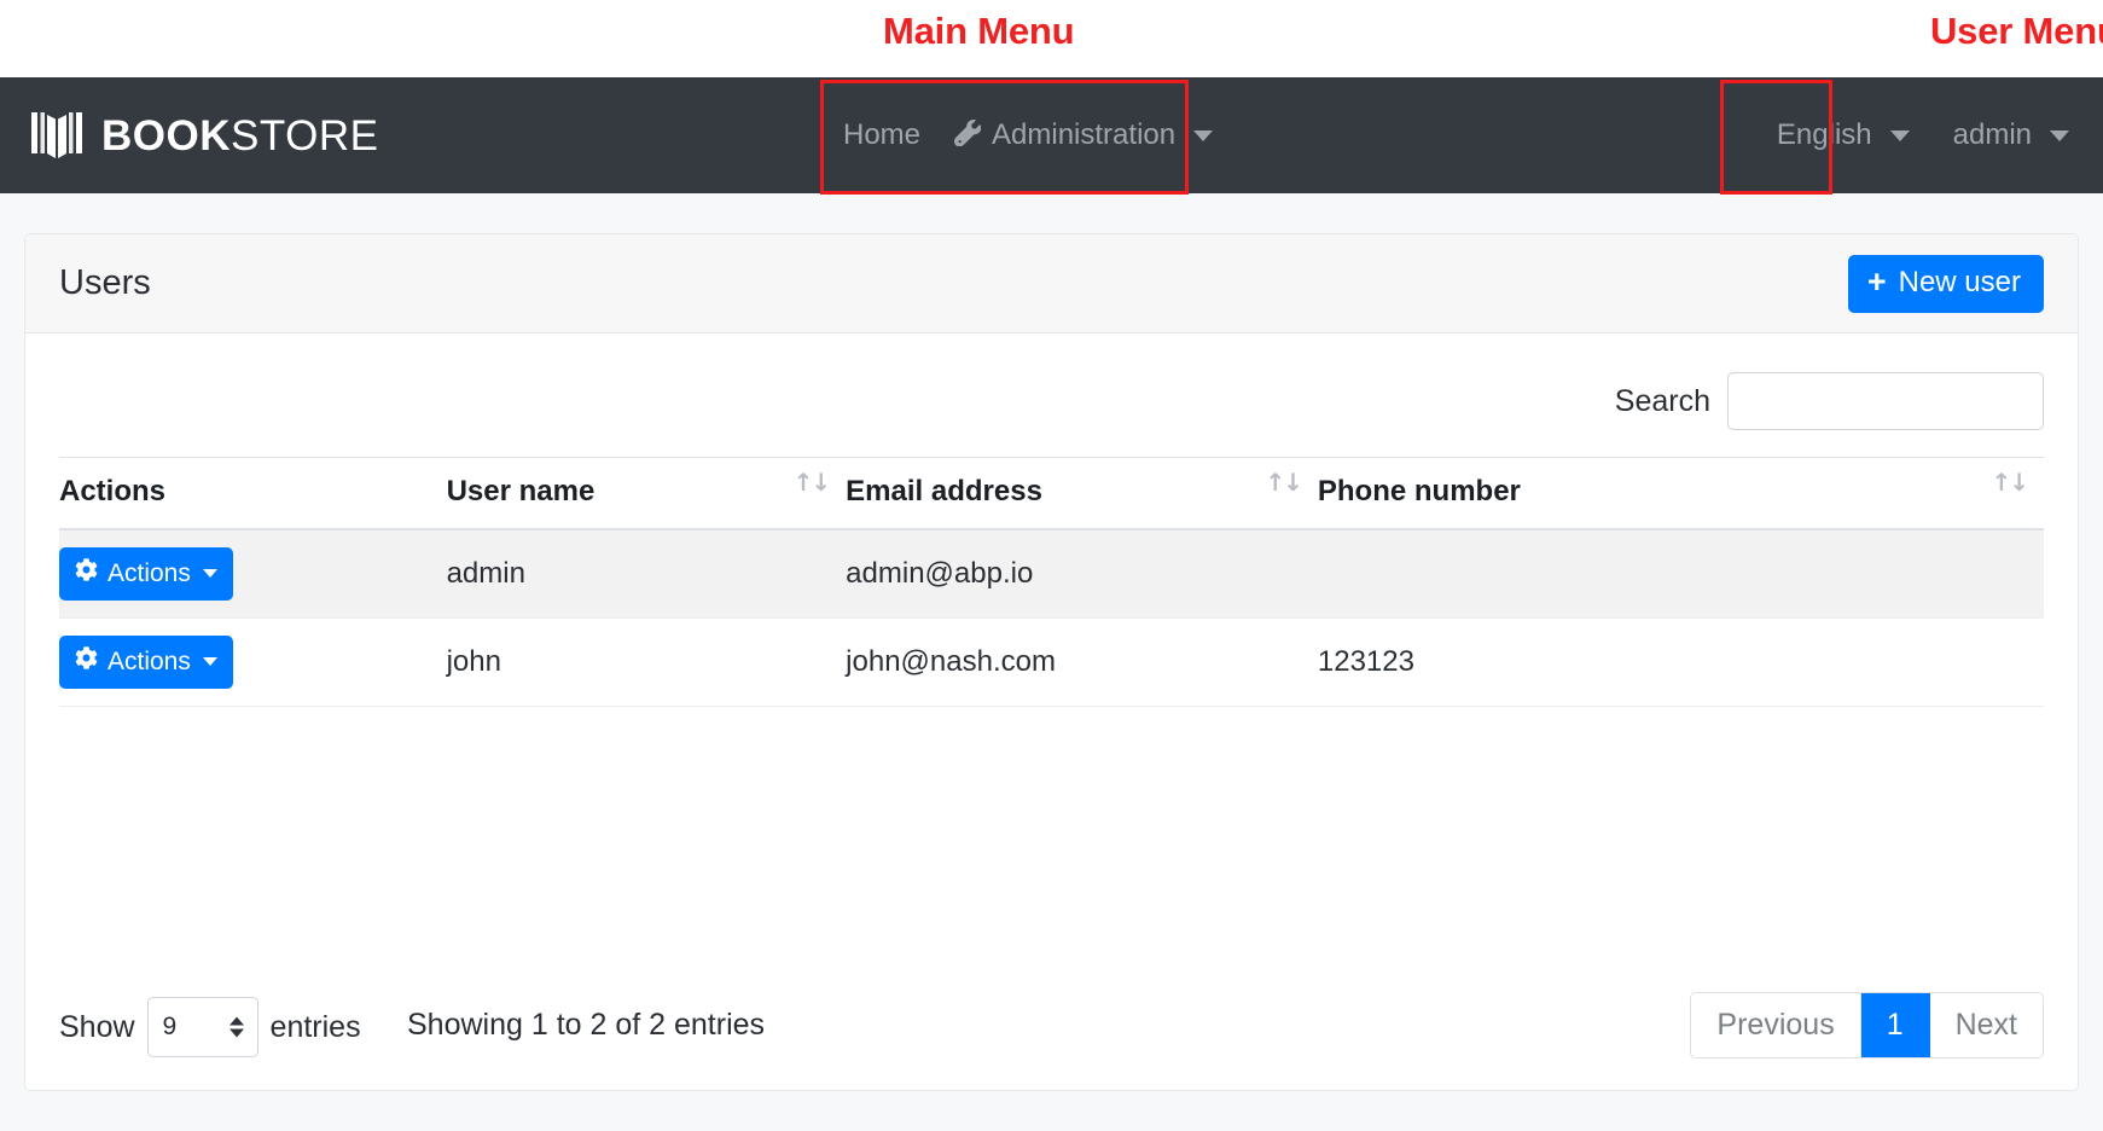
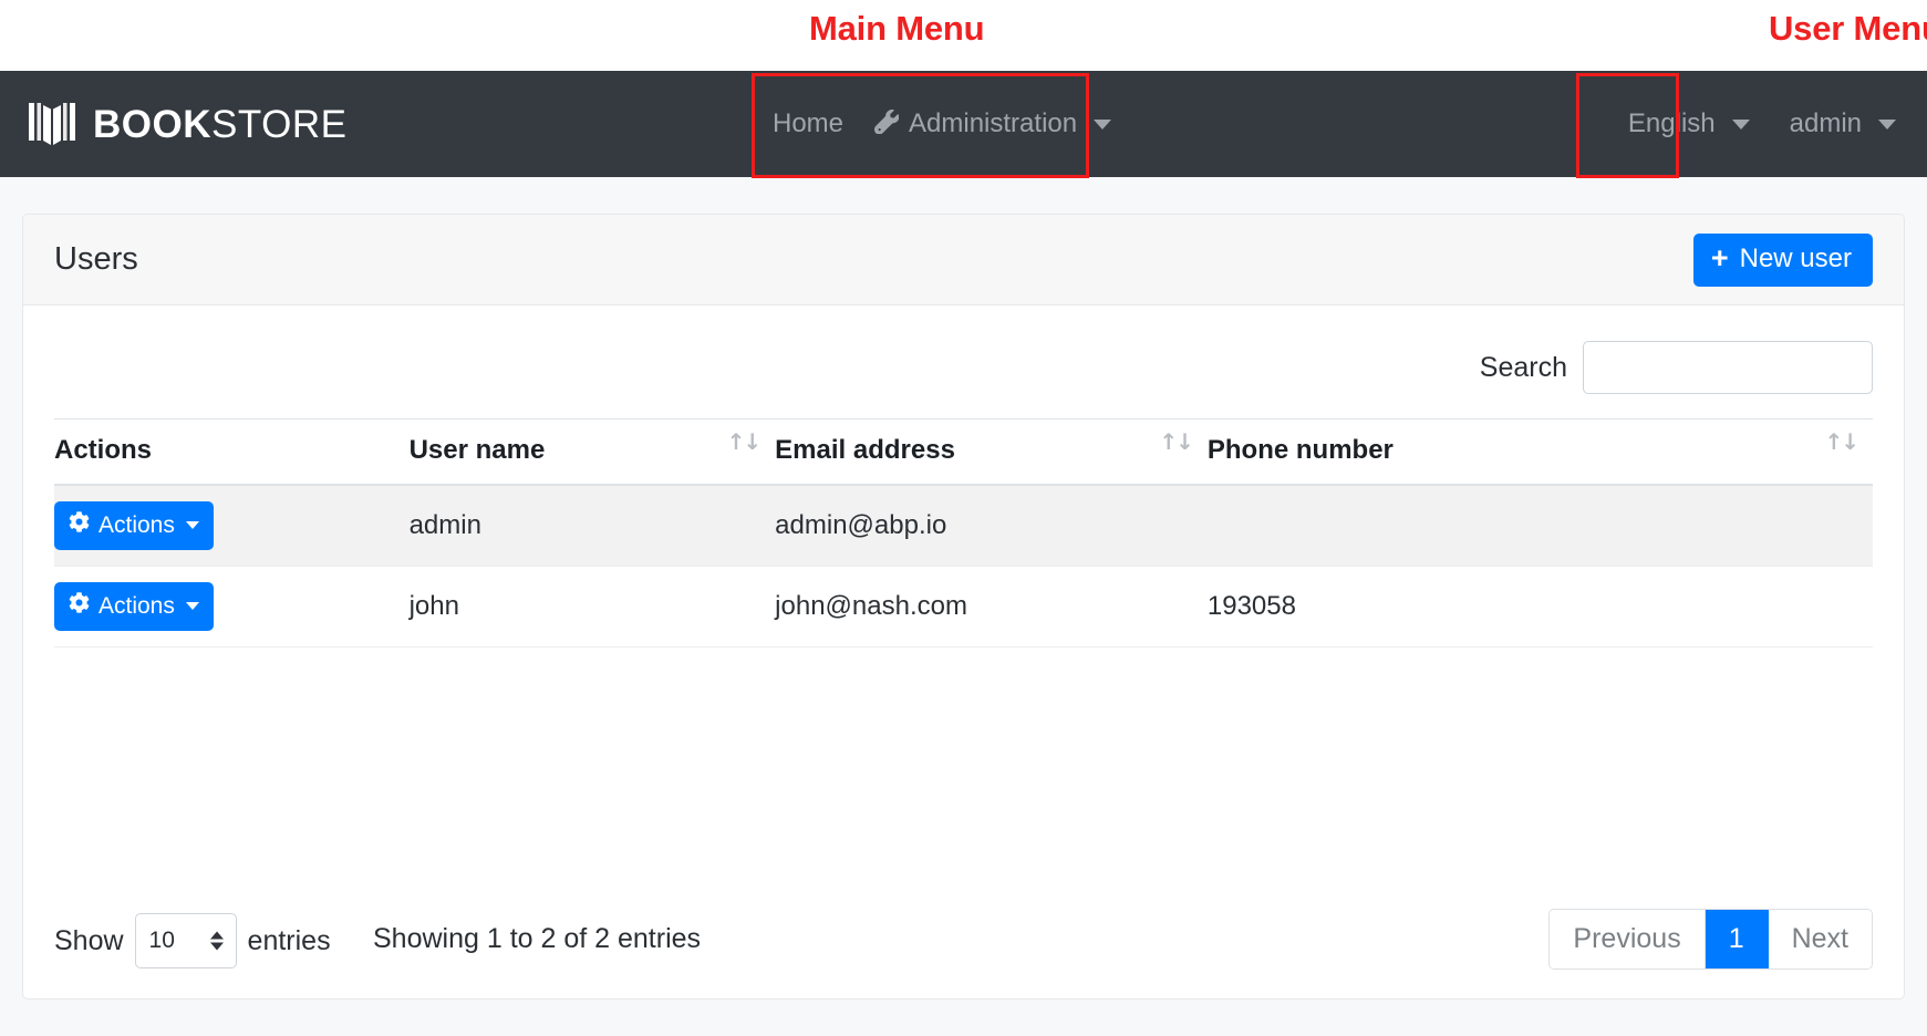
  Main Menu
  User Men
  BOOKSTORE
  Home
  Administration
  English
  admin
  Users
  +
  New user
  Search
  Actions	User name ↑↓	Email address ↑↓	Phone number ↑↓
  Actions	admin	admin@abp.io
- Actions	john	john@nash.com	123123
+ Actions	john	john@nash.com	193058
  Show
- 9
+ 10
  entries
  Showing 1 to 2 of 2 entries
  Previous
  1
  Next
